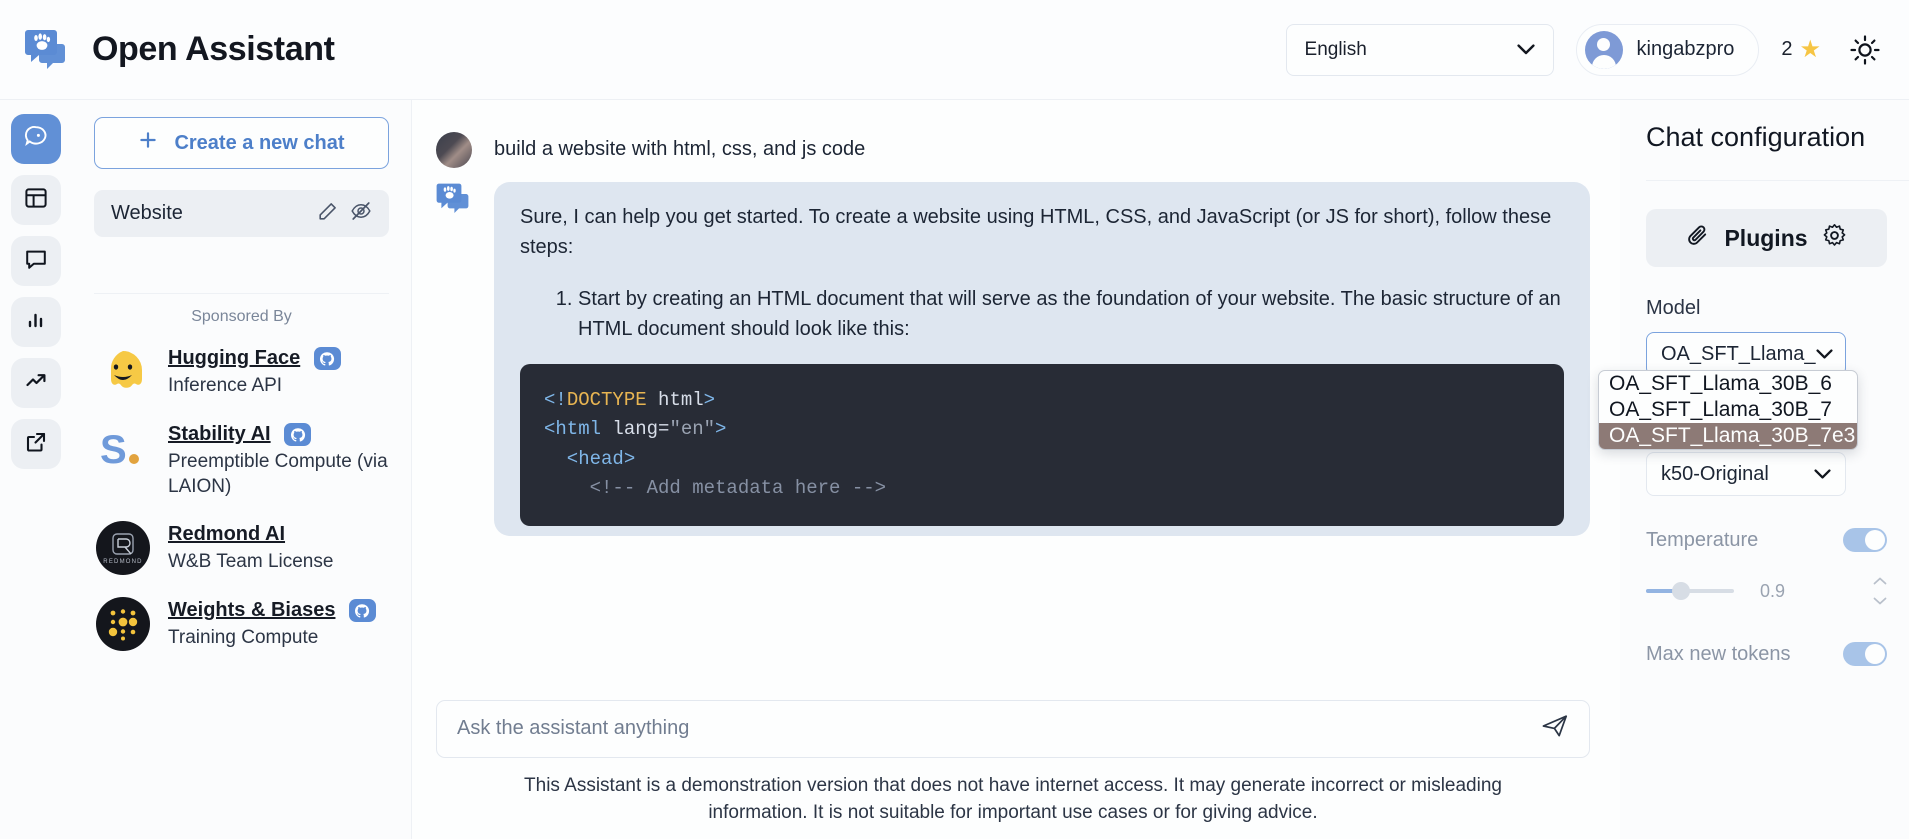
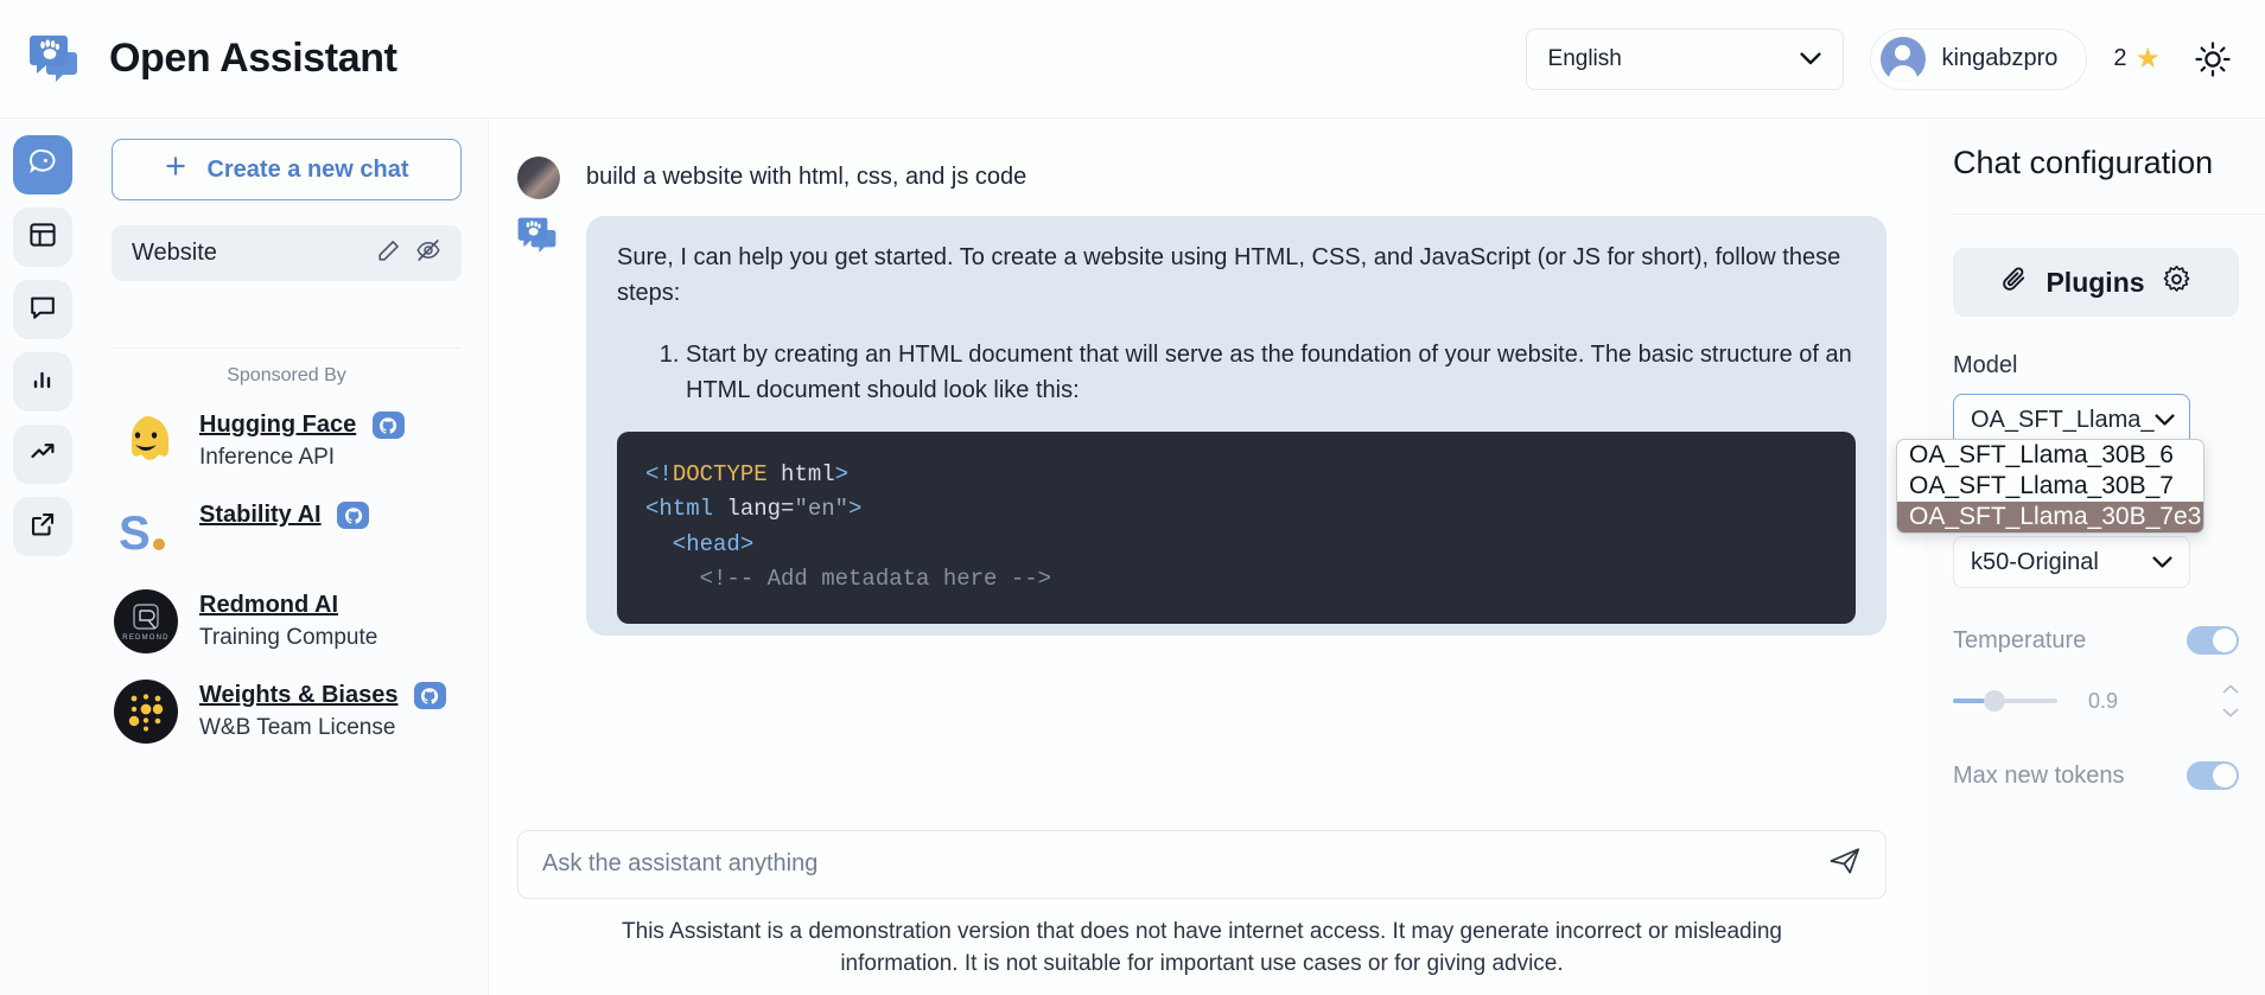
  Open Assistant
  English
  kingabzpro
  2
  ★
  Create a new chat
  Website
  Sponsored By
  Hugging Face
  Inference API
  S
  Stability AI
- Preemptible Compute (via LAION)
  Redmond AI
- W&B Team License
+ Training Compute
  Weights & Biases
- Training Compute
+ W&B Team License
  build a website with html, css, and js code
  Sure, I can help you get started. To create a website using HTML, CSS, and JavaScript (or JS for short), follow these steps:
  Start by creating an HTML document that will serve as the foundation of your website. The basic structure of an HTML document should look like this:
  <!DOCTYPE html> <html lang="en"> <head> <!-- Add metadata here -->
  Ask the assistant anything
  This Assistant is a demonstration version that does not have internet access. It may generate incorrect or misleading information. It is not suitable for important use cases or for giving advice.
  Chat configuration
  Plugins
  Model
  OA_SFT_Llama_
  OA_SFT_Llama_30B_6
  OA_SFT_Llama_30B_7
  OA_SFT_Llama_30B_7e3
  k50-Original
  Temperature
  0.9
  Max new tokens
